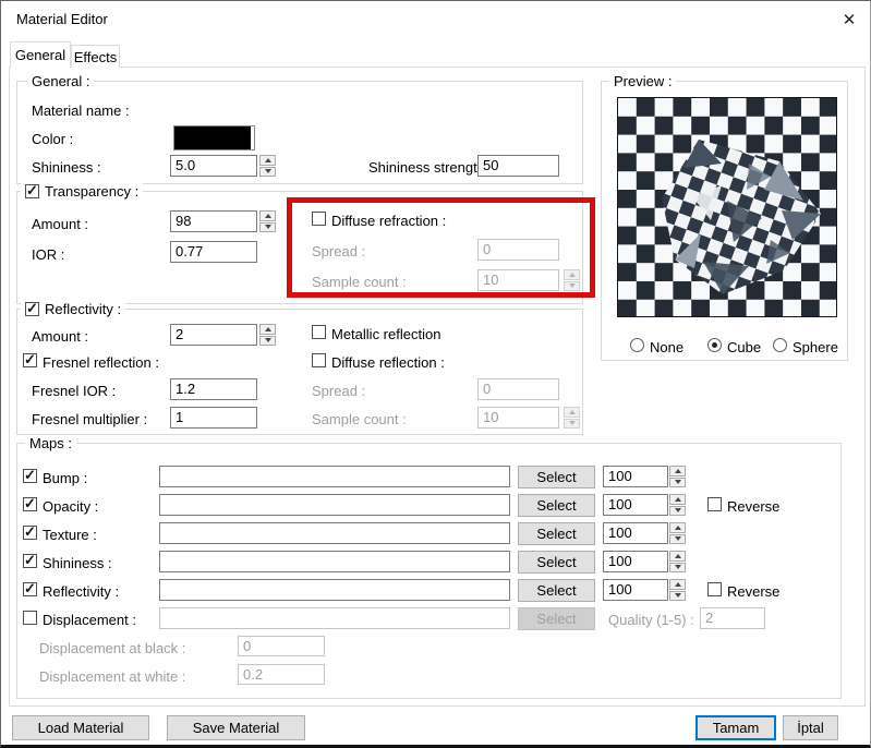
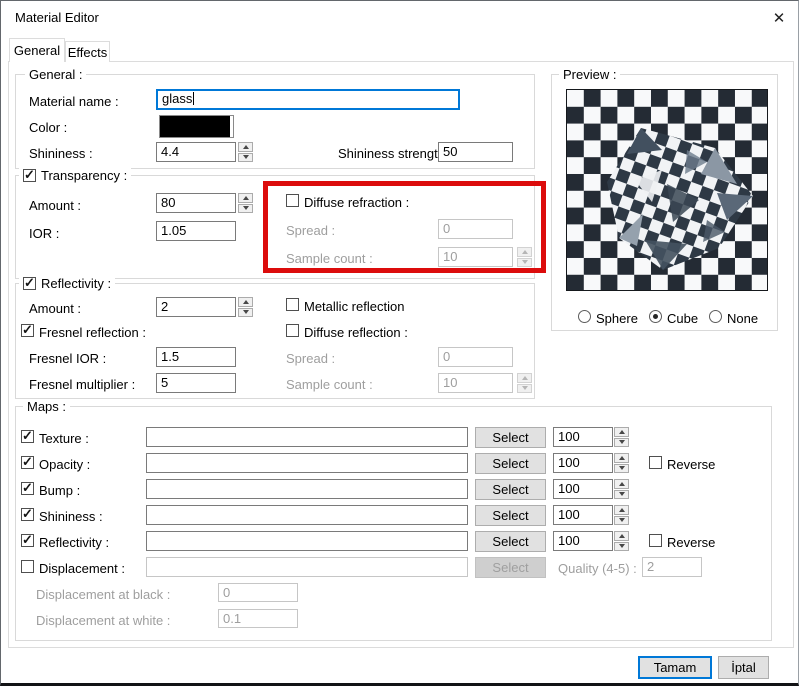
  Material Editor
  ✕
  Effects
  General
  General :
  Material name :
+ glass
  Color :
  Shininess :
- 5.0
+ 4.4
  Shininess strengt
  50
  Transparency :
  Amount :
- 98
+ 80
  IOR :
- 0.77
+ 1.05
  Diffuse refraction :
  Spread :
  0
  Sample count :
  10
  Reflectivity :
  Amount :
  2
  Metallic reflection
  Fresnel reflection :
  Diffuse reflection :
  Fresnel IOR :
- 1.2
+ 1.5
  Spread :
  0
  Fresnel multiplier :
- 1
+ 5
  Sample count :
  10
  Maps :
- Bump :
+ Texture :
  Select
  100
  Opacity :
  Select
  100
  Reverse
- Texture :
+ Bump :
  Select
  100
  Shininess :
  Select
  100
  Reflectivity :
  Select
  100
  Reverse
  Displacement :
  Select
- Quality (1-5) :
+ Quality (4-5) :
  2
  Displacement at black :
  0
  Displacement at white :
- 0.2
+ 0.1
  Preview :
- None
+ Sphere
  Cube
- Sphere
+ None
- Load Material
- Save Material
  Tamam
  İptal
